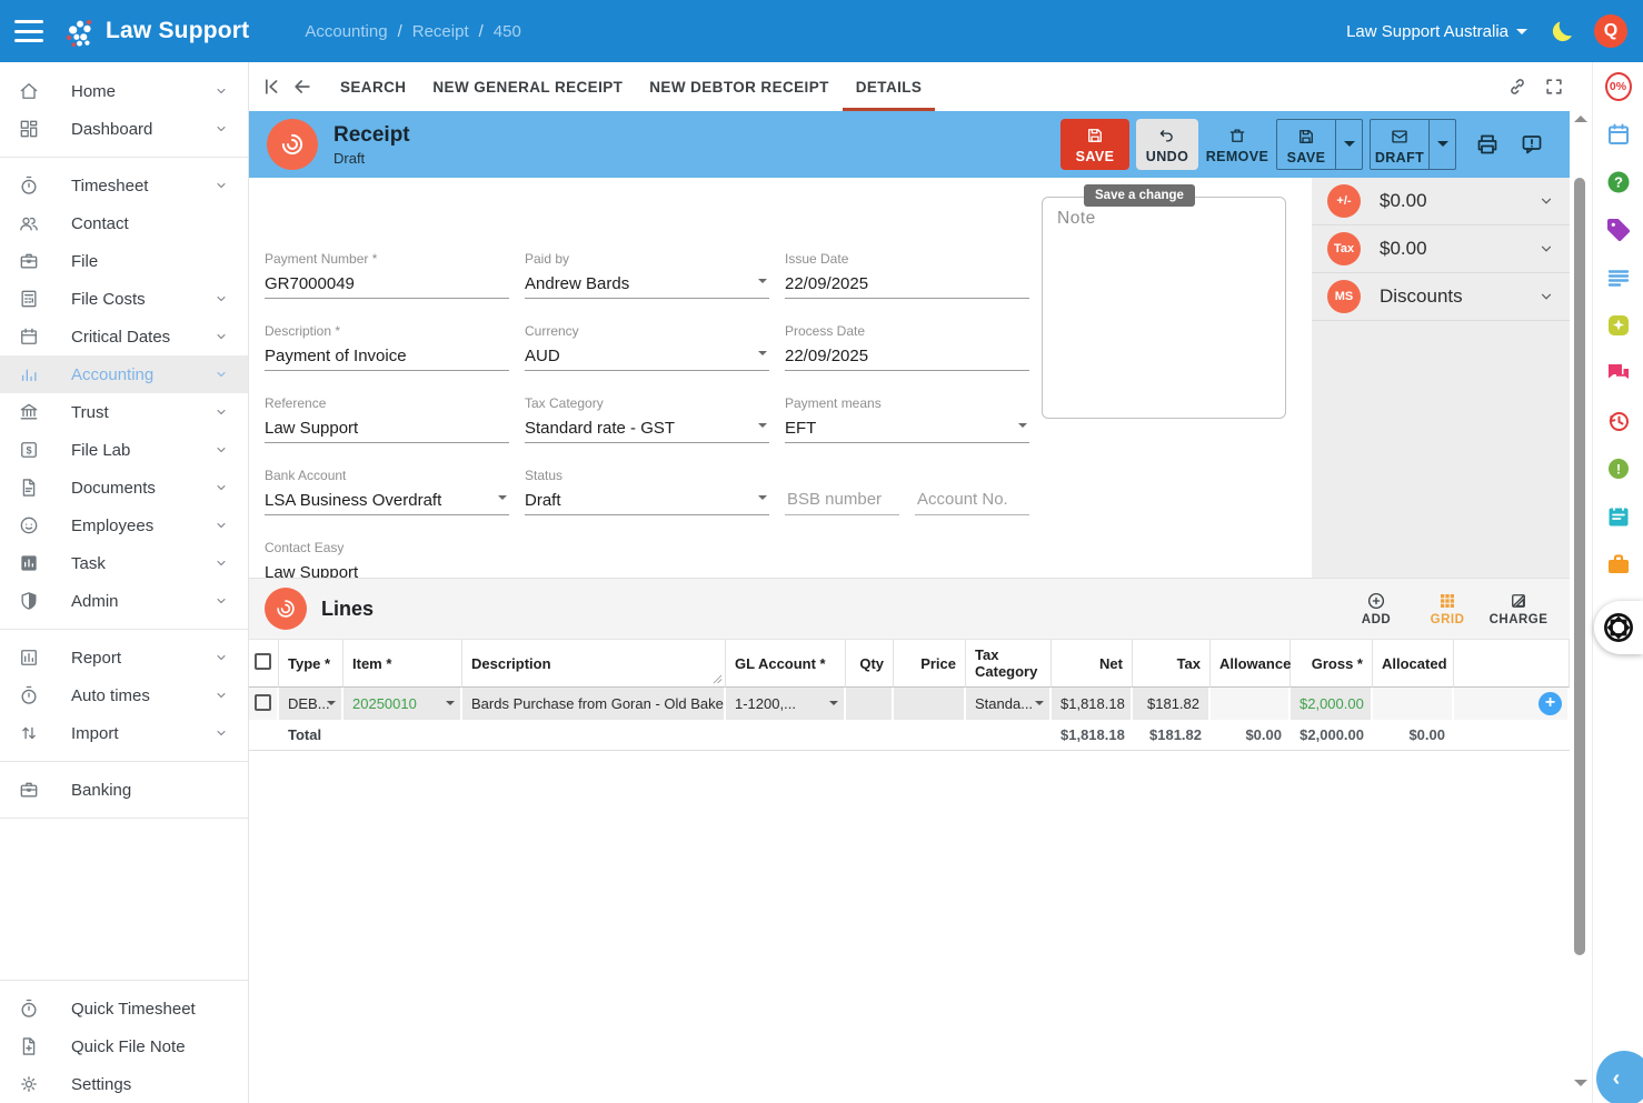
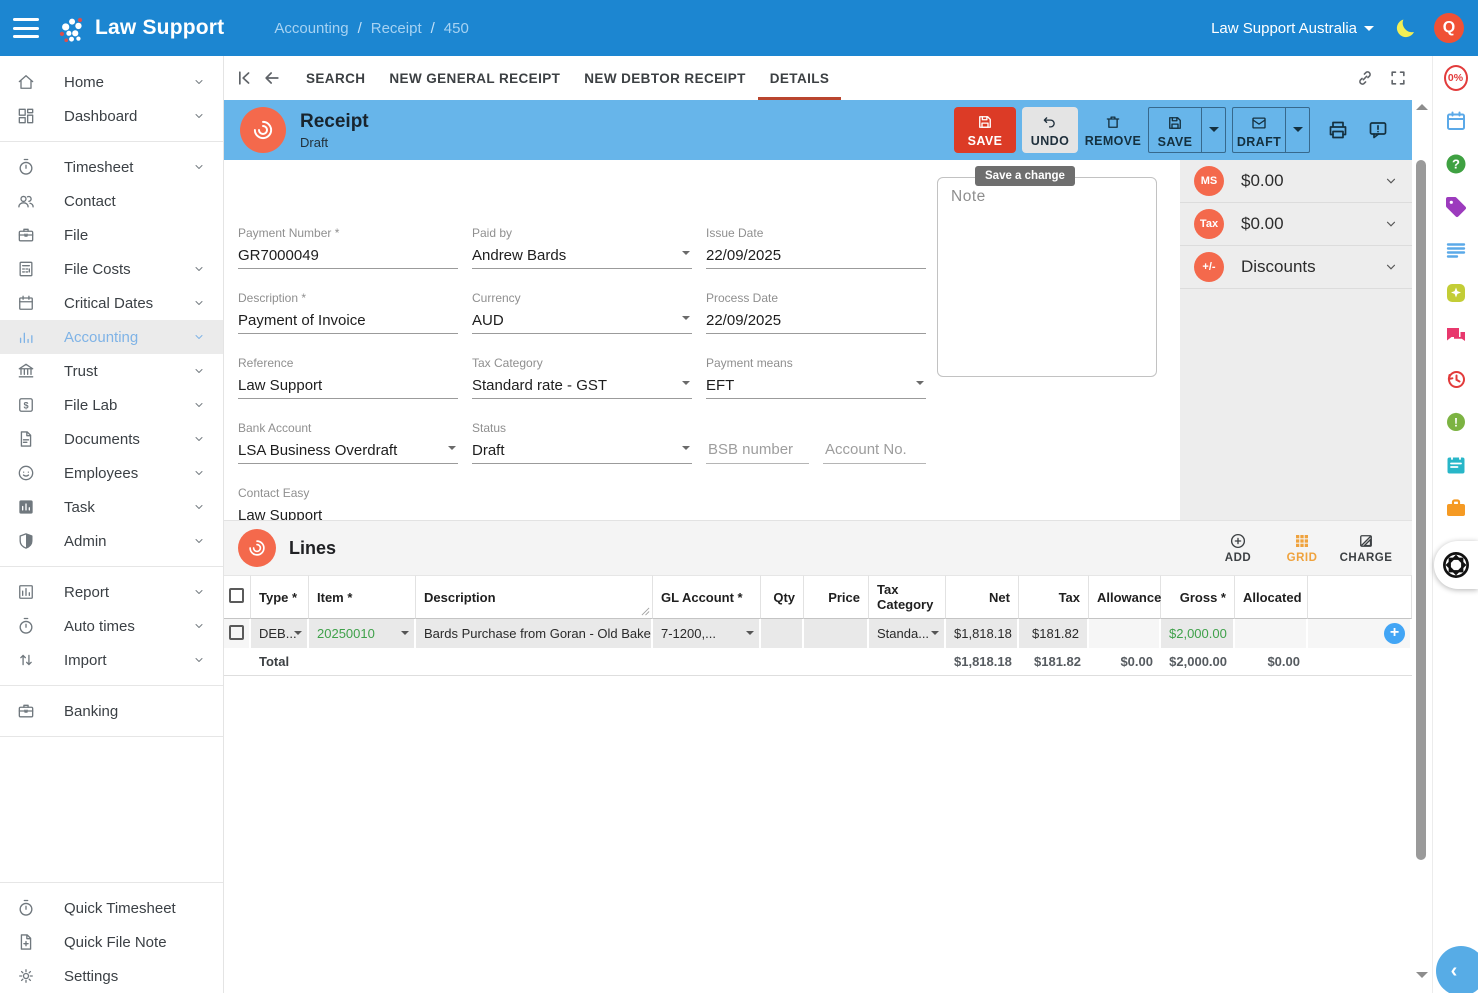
  Law Support
  Accounting
  /
  Receipt
  /
  450
  Law Support Australia
  Q
  Home
  Dashboard
  Timesheet
  Contact
  File
  File Costs
  Critical Dates
  Accounting
  Trust
  $
  File Lab
  Documents
  Employees
  Task
  Admin
  Report
  Auto times
  Import
  Banking
  Quick Timesheet
  Quick File Note
  Settings
  SEARCH
  NEW GENERAL RECEIPT
  NEW DEBTOR RECEIPT
  DETAILS
  Receipt
  Draft
  SAVE
  UNDO
  REMOVE
  SAVE
  DRAFT
  Save a change
  Payment Number *
  GR7000049
  Paid by
  Andrew Bards
  Issue Date
  22/09/2025
  Description *
  Payment of Invoice
  Currency
  AUD
  Process Date
  22/09/2025
  Reference
  Law Support
  Tax Category
  Standard rate - GST
  Payment means
  EFT
  Bank Account
  LSA Business Overdraft
  Status
  Draft
  BSB number
  Account No.
  Contact Easy
  Law Support
  Note
- +/-
+ MS
  $0.00
  Tax
  $0.00
- MS
+ +/-
  Discounts
  Lines
  ADD
  GRID
  CHARGE
  	Type *	Item *	Description	GL Account *	Qty	Price	Tax Category	Net	Tax	Allowance	Gross *	Allocated
- 	DEB...	20250010	Bards Purchase from Goran - Old Bake	1-1200,...			Standa...	$1,818.18	$181.82		$2,000.00		+
+ 	DEB...	20250010	Bards Purchase from Goran - Old Bake	7-1200,...			Standa...	$1,818.18	$181.82		$2,000.00		+
  	Total						$1,818.18	$181.82	$0.00	$2,000.00	$0.00
  0%
  ?
  !
  ‹
